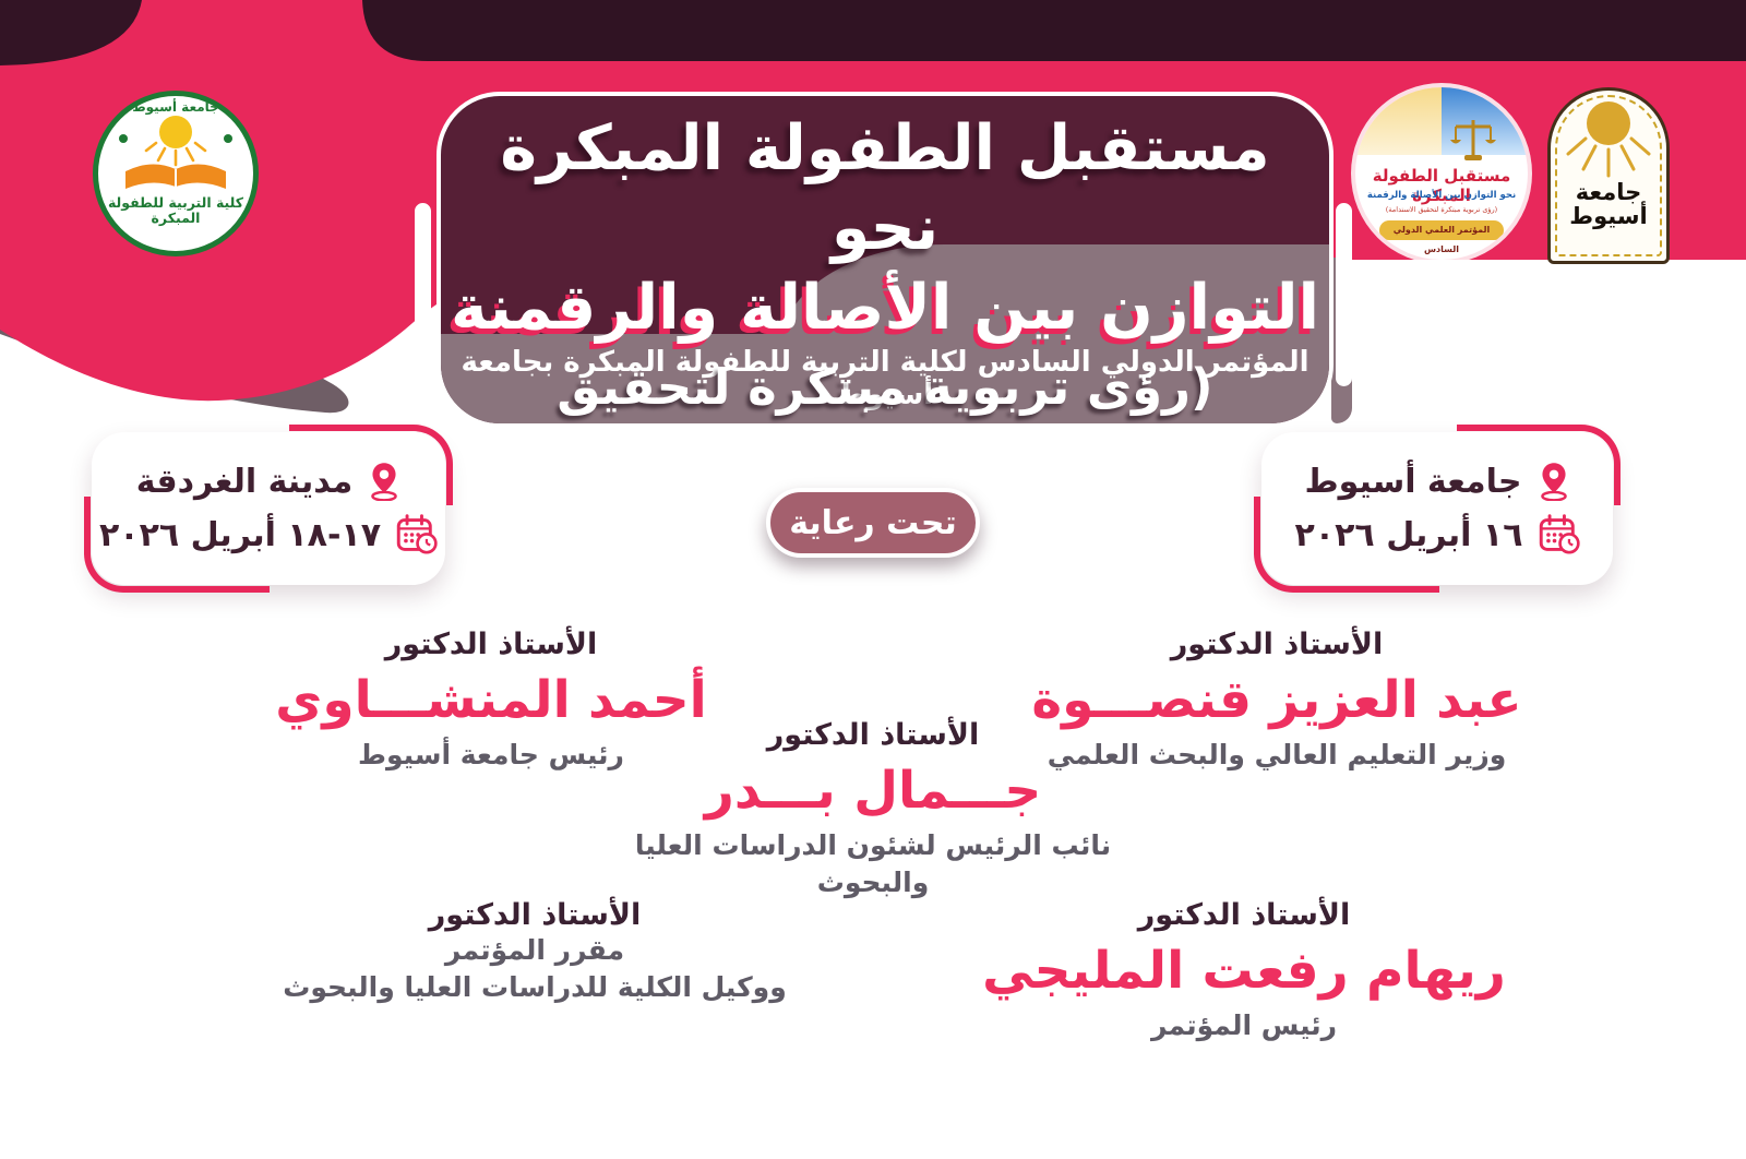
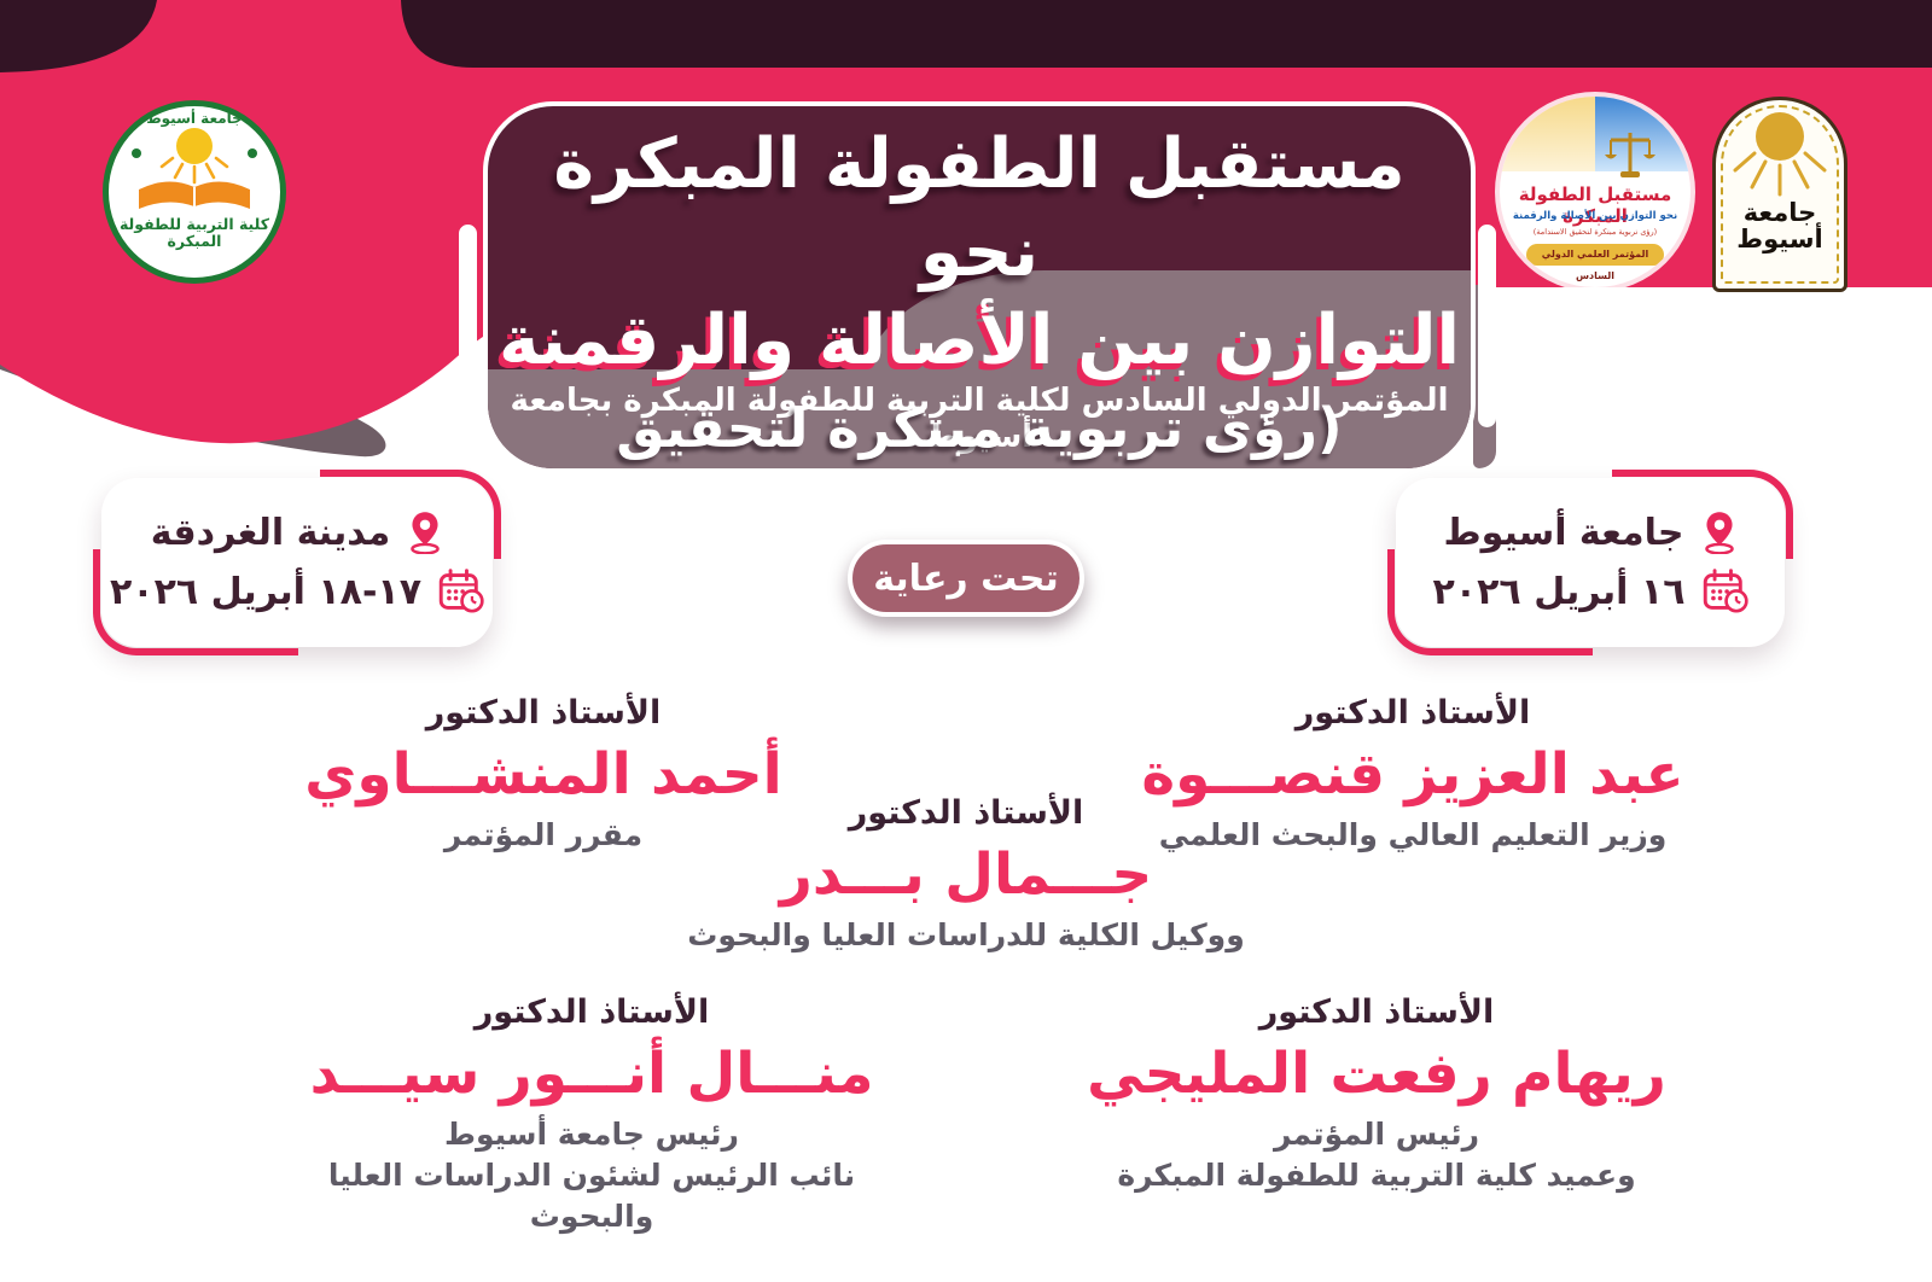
  جامعة أسيوط
  كلية التربية للطفولة المبكرة
  مستقبل الطفولة المبكرة
  نحو التوازن بين الأصالة والرقمنة
  (رؤى تربوية مبتكرة لتحقيق الاستدامة)
  المؤتمر العلمي الدولي السادس
  جامعة
  أسيوط
  مستقبل الطفولة المبكرة نحو
  التوازن بين الأصالة والرقمنة
  المؤتمر الدولي السادس لكلية التربية للطفولة المبكرة بجامعة أسيوط
  مدينة الغردقة
  ١٧-١٨ أبريل ٢٠٢٦
  جامعة أسيوط
  ١٦ أبريل ٢٠٢٦
  تحت رعاية
  الأستاذ الدكتور
  عبد العزيز قنصـــوة
  وزير التعليم العالي والبحث العلمي
  الأستاذ الدكتور
  أحمد المنشـــاوي
- رئيس جامعة أسيوط
+ مقرر المؤتمر
  الأستاذ الدكتور
  جـــمال بـــدر
- نائب الرئيس لشئون الدراسات العليا والبحوث
+ ووكيل الكلية للدراسات العليا والبحوث
  الأستاذ الدكتور
  ريهام رفعت المليجي
  رئيس المؤتمر
+ وعميد كلية التربية للطفولة المبكرة
  الأستاذ الدكتور
+ منـــال أنـــور سيـــد
- مقرر المؤتمر
+ رئيس جامعة أسيوط
- ووكيل الكلية للدراسات العليا والبحوث
+ نائب الرئيس لشئون الدراسات العليا والبحوث
